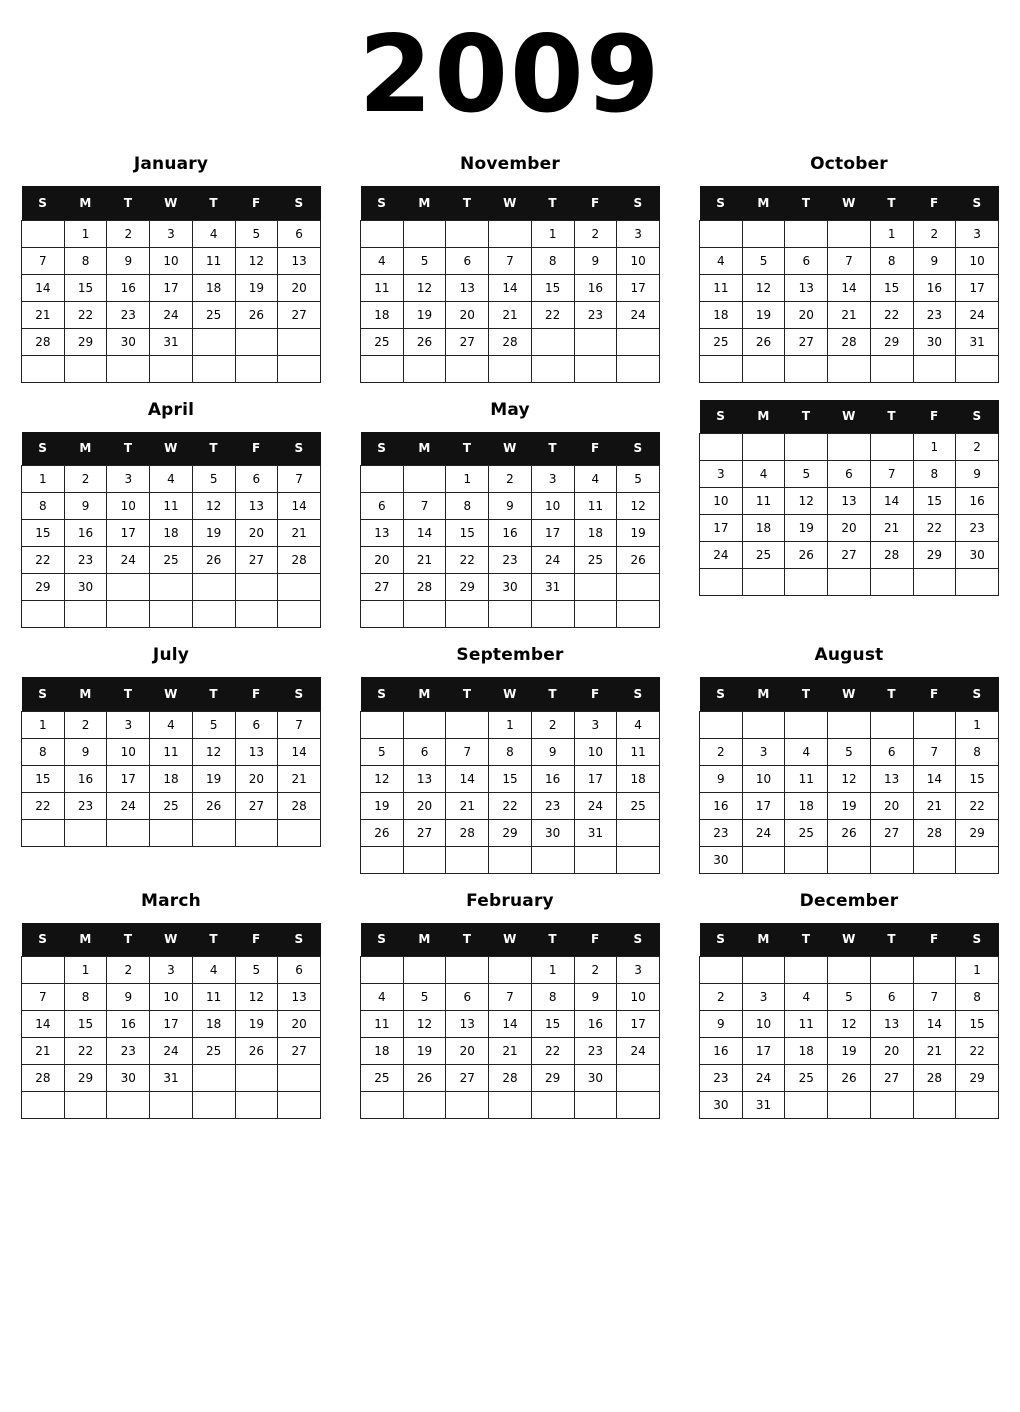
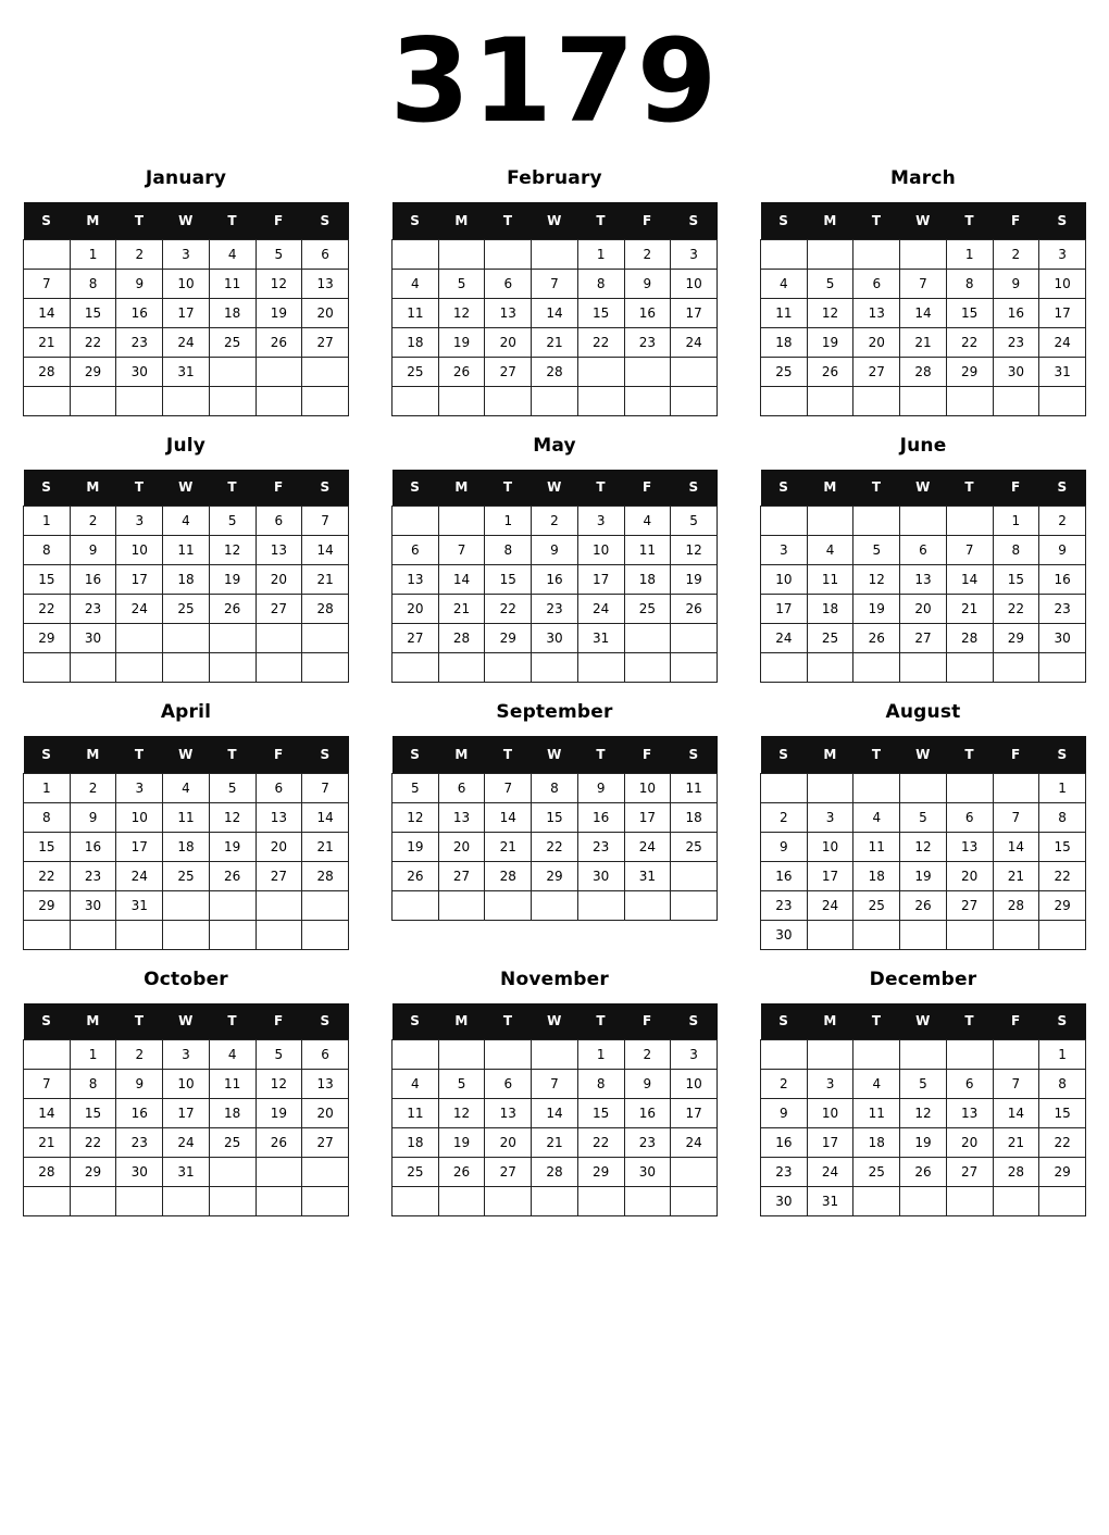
- 2009
+ 3179
  January
  S	M	T	W	T	F	S
  	1	2	3	4	5	6
  7	8	9	10	11	12	13
  14	15	16	17	18	19	20
  21	22	23	24	25	26	27
  28	29	30	31
- November
+ February
  S	M	T	W	T	F	S
  				1	2	3
  4	5	6	7	8	9	10
  11	12	13	14	15	16	17
  18	19	20	21	22	23	24
  25	26	27	28
- October
+ March
  S	M	T	W	T	F	S
  				1	2	3
  4	5	6	7	8	9	10
  11	12	13	14	15	16	17
  18	19	20	21	22	23	24
  25	26	27	28	29	30	31
- April
+ July
  S	M	T	W	T	F	S
  1	2	3	4	5	6	7
  8	9	10	11	12	13	14
  15	16	17	18	19	20	21
  22	23	24	25	26	27	28
  29	30
  May
  S	M	T	W	T	F	S
  		1	2	3	4	5
  6	7	8	9	10	11	12
  13	14	15	16	17	18	19
  20	21	22	23	24	25	26
  27	28	29	30	31
+ June
  S	M	T	W	T	F	S
  					1	2
  3	4	5	6	7	8	9
  10	11	12	13	14	15	16
  17	18	19	20	21	22	23
  24	25	26	27	28	29	30
- July
+ April
  S	M	T	W	T	F	S
  1	2	3	4	5	6	7
  8	9	10	11	12	13	14
  15	16	17	18	19	20	21
  22	23	24	25	26	27	28
+ 29	30	31
  September
  S	M	T	W	T	F	S
- 			1	2	3	4
  5	6	7	8	9	10	11
  12	13	14	15	16	17	18
  19	20	21	22	23	24	25
  26	27	28	29	30	31
  August
  S	M	T	W	T	F	S
  						1
  2	3	4	5	6	7	8
  9	10	11	12	13	14	15
  16	17	18	19	20	21	22
  23	24	25	26	27	28	29
  30
- March
+ October
  S	M	T	W	T	F	S
  	1	2	3	4	5	6
  7	8	9	10	11	12	13
  14	15	16	17	18	19	20
  21	22	23	24	25	26	27
  28	29	30	31
- February
+ November
  S	M	T	W	T	F	S
  				1	2	3
  4	5	6	7	8	9	10
  11	12	13	14	15	16	17
  18	19	20	21	22	23	24
  25	26	27	28	29	30
  December
  S	M	T	W	T	F	S
  						1
  2	3	4	5	6	7	8
  9	10	11	12	13	14	15
  16	17	18	19	20	21	22
  23	24	25	26	27	28	29
  30	31
